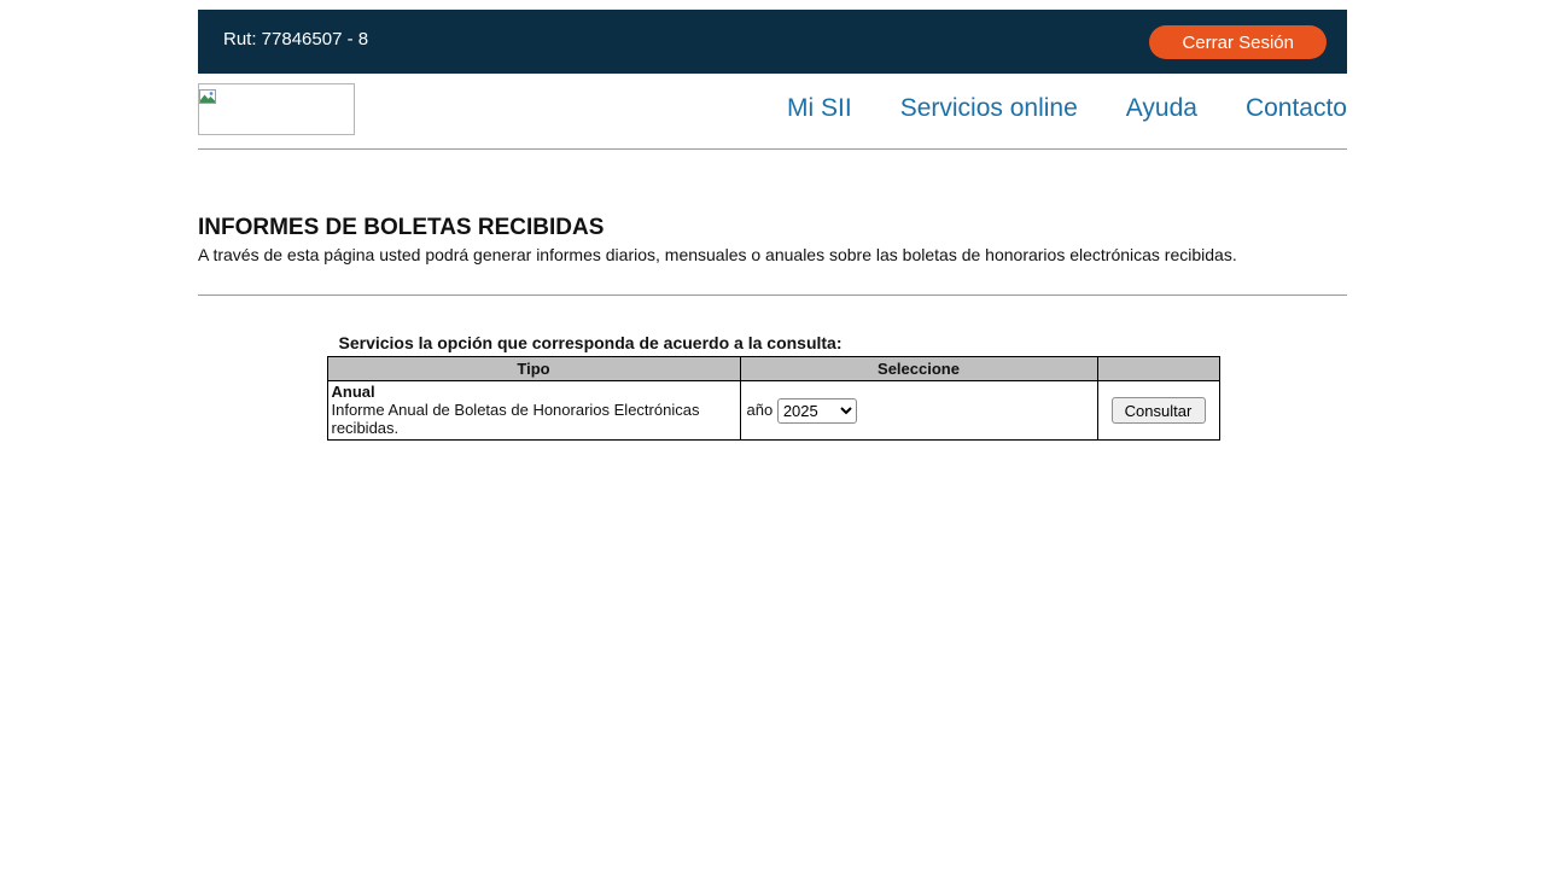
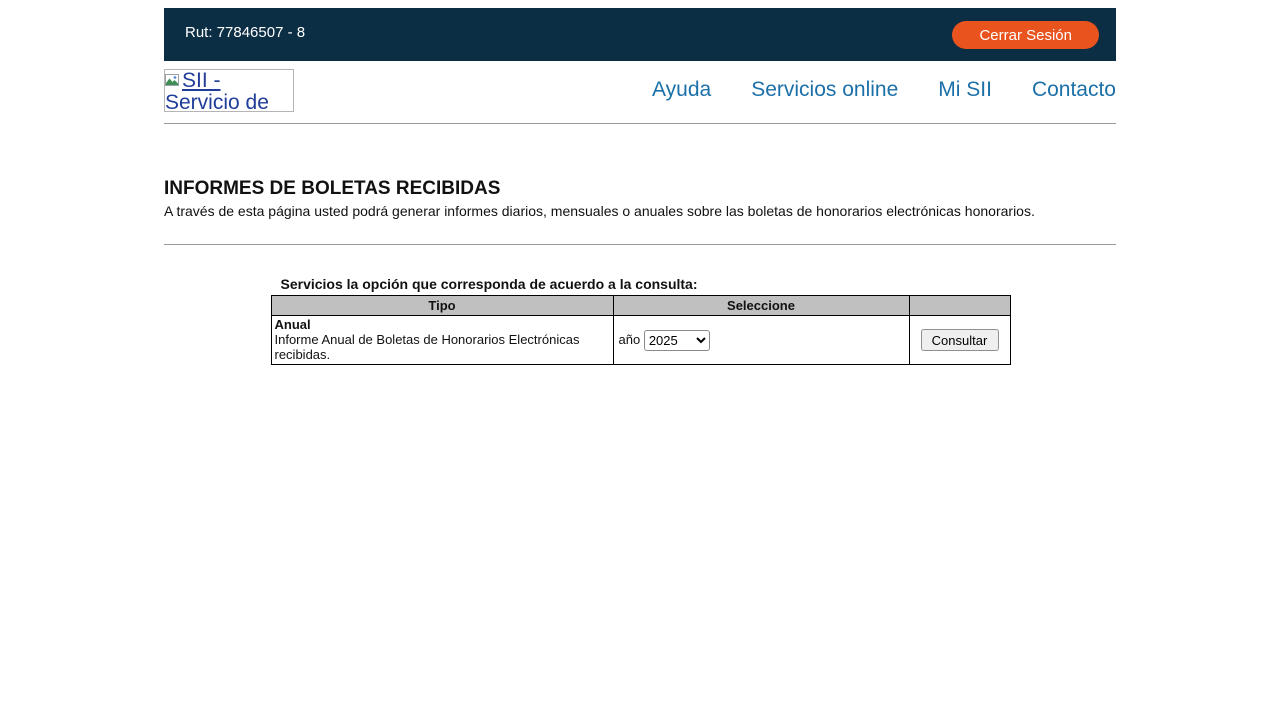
  Rut: 77846507 - 8
  Cerrar Sesión
+ SII - Servicio de
- Mi SII
+ Ayuda
  Servicios online
- Ayuda
+ Mi SII
  Contacto
  INFORMES DE BOLETAS RECIBIDAS
- A través de esta página usted podrá generar informes diarios, mensuales o anuales sobre las boletas de honorarios electrónicas recibidas.
+ A través de esta página usted podrá generar informes diarios, mensuales o anuales sobre las boletas de honorarios electrónicas honorarios.
  Servicios la opción que corresponda de acuerdo a la consulta:
  Tipo	Seleccione
  Anual Informe Anual de Boletas de Honorarios Electrónicas recibidas.	año 2025	Consultar
